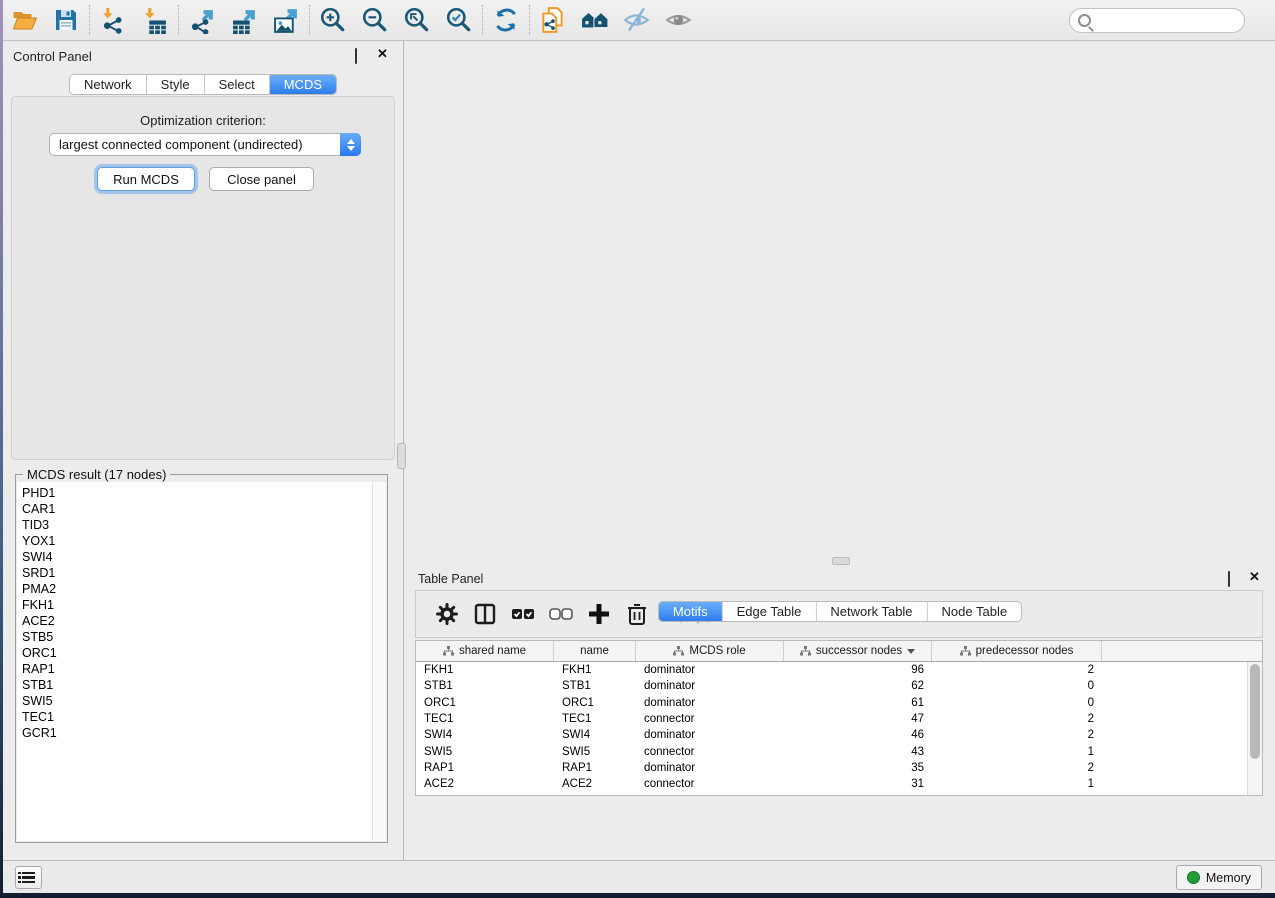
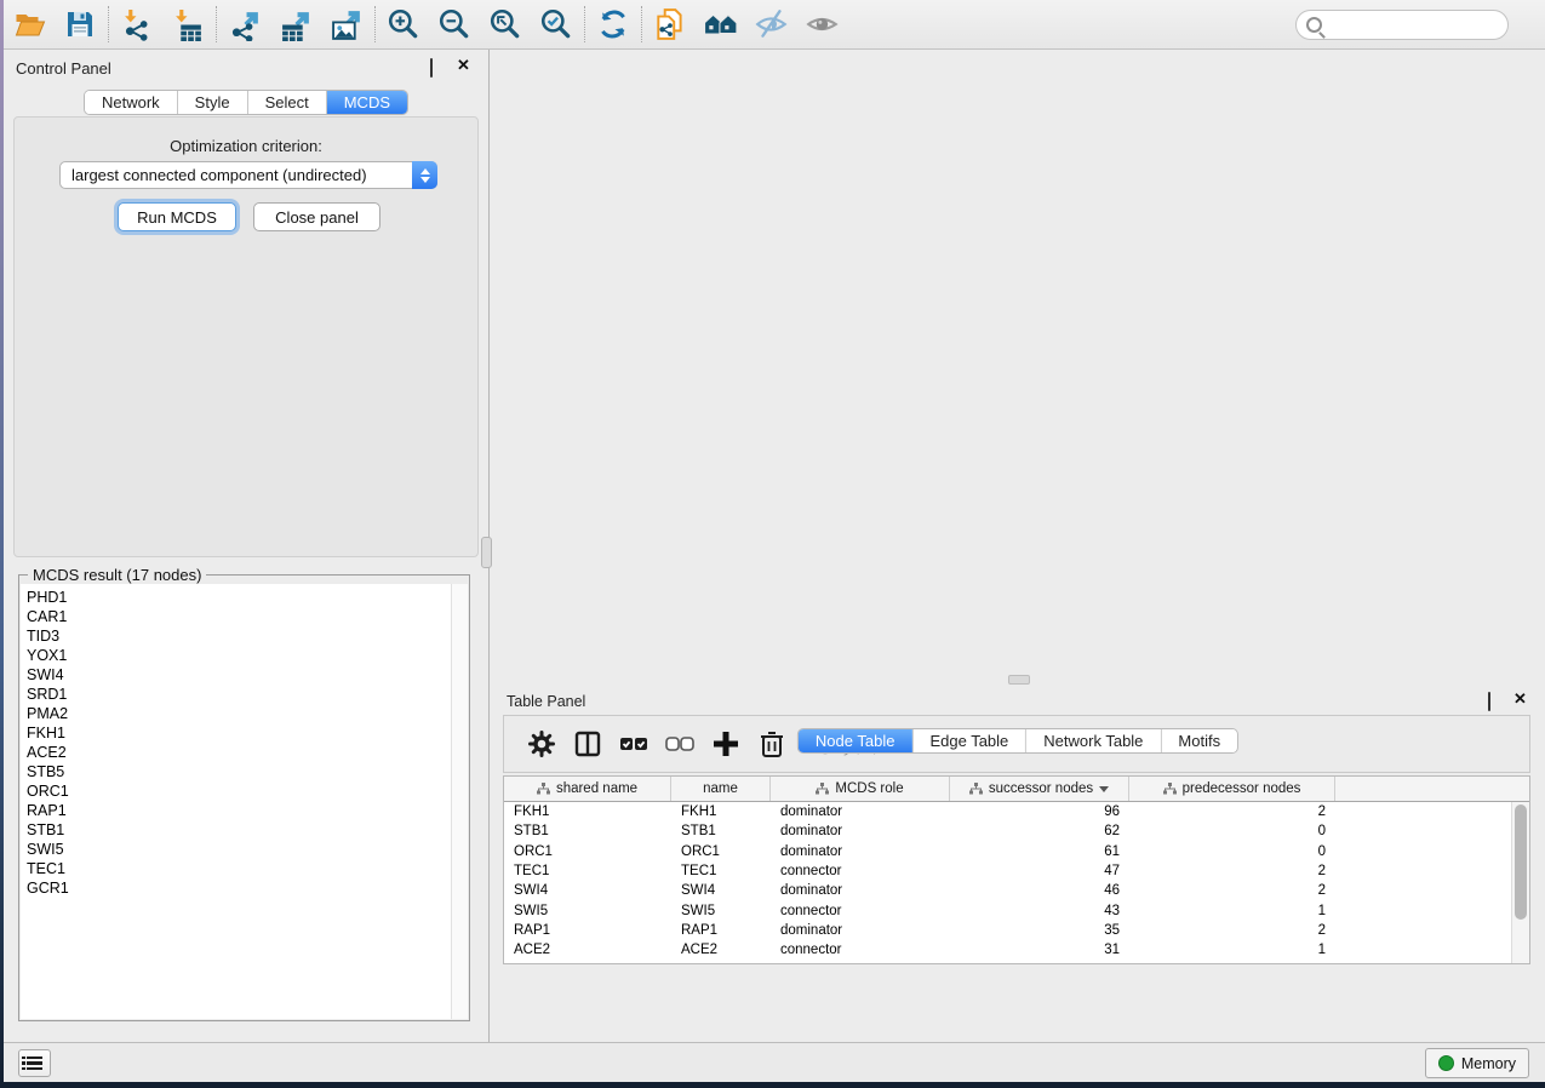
  Control Panel
  ✕
  Network
  Style
  Select
  MCDS
  Optimization criterion:
  largest connected component (undirected)
  Run MCDS
  Close panel
  MCDS result (17 nodes)
  PHD1
  CAR1
  TID3
  YOX1
  SWI4
  SRD1
  PMA2
  FKH1
  ACE2
  STB5
  ORC1
  RAP1
  STB1
  SWI5
  TEC1
  GCR1
  Table Panel
  ✕
  shared name
  name
  MCDS role
  successor nodes
  predecessor nodes
  FKH1
  FKH1
  dominator
  96
  2
  STB1
  STB1
  dominator
  62
  0
  ORC1
  ORC1
  dominator
  61
  0
  TEC1
  TEC1
  connector
  47
  2
  SWI4
  SWI4
  dominator
  46
  2
  SWI5
  SWI5
  connector
  43
  1
  RAP1
  RAP1
  dominator
  35
  2
  ACE2
  ACE2
  connector
  31
  1
- Motifs
+ Node Table
  Edge Table
  Network Table
- Node Table
+ Motifs
  Memory
